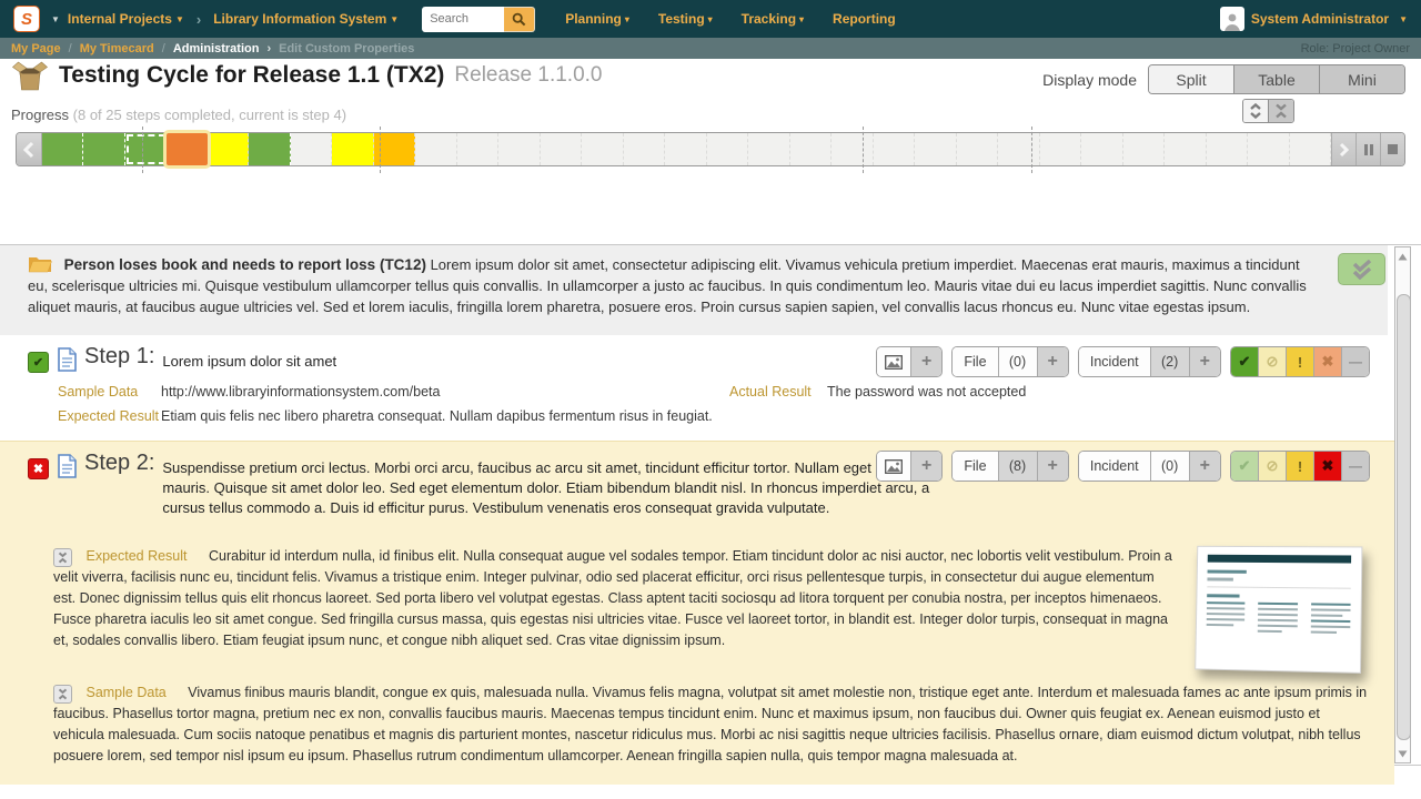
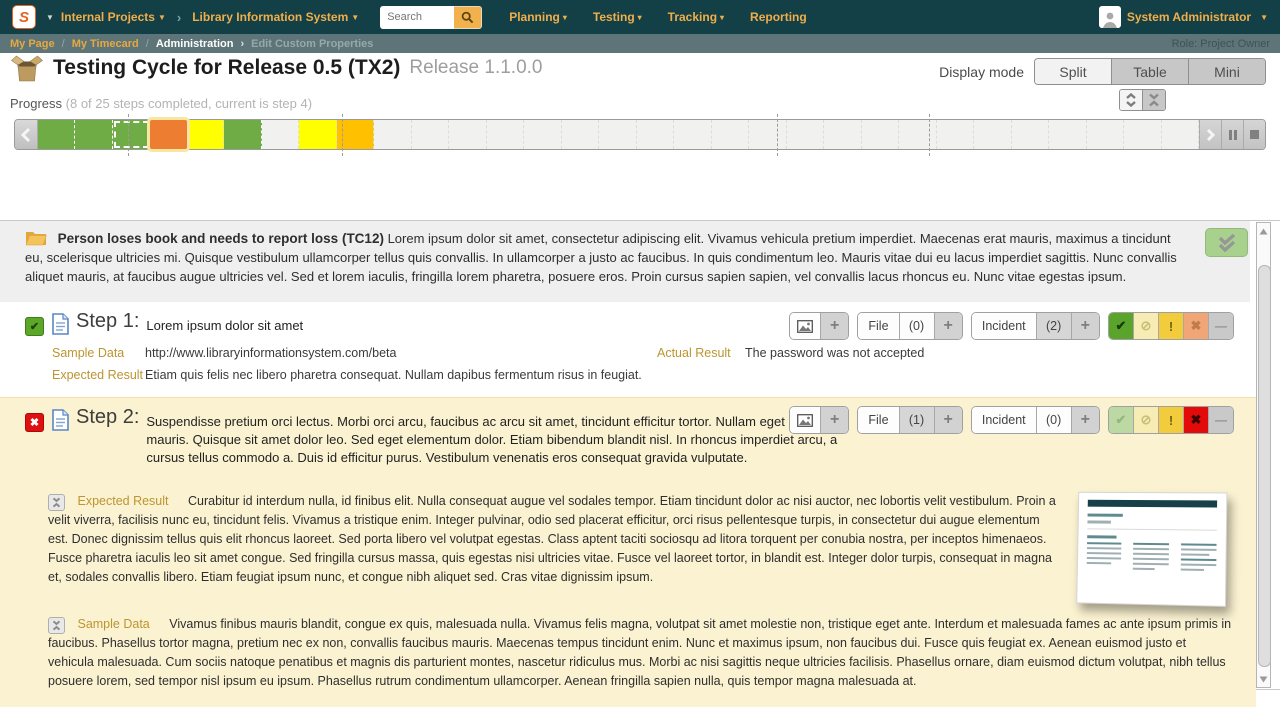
  S
  ▼
  Internal Projects
  ▼
  ›
  Library Information System
  ▼
  Search
  Planning
  ▾
  Testing
  ▾
  Tracking
  ▾
  Reporting
  System Administrator
  ▼
  My Page
  /
  My Timecard
  /
  Administration
  ›
  Edit Custom Properties
  Role: Project Owner
- Testing Cycle for Release 1.1 (TX2)
+ Testing Cycle for Release 0.5 (TX2)
  Release 1.1.0.0
  Display mode
  Split
  Table
  Mini
  Progress (8 of 25 steps completed, current is step 4)
  Person loses book and needs to report loss (TC12) Lorem ipsum dolor sit amet, consectetur adipiscing elit. Vivamus vehicula pretium imperdiet. Maecenas erat mauris, maximus a tincidunt eu, scelerisque ultricies mi. Quisque vestibulum ullamcorper tellus quis convallis. In ullamcorper a justo ac faucibus. In quis condimentum leo. Mauris vitae dui eu lacus imperdiet sagittis. Nunc convallis aliquet mauris, at faucibus augue ultricies vel. Sed et lorem iaculis, fringilla lorem pharetra, posuere eros. Proin cursus sapien sapien, vel convallis lacus rhoncus eu. Nunc vitae egestas ipsum.
  ✔
  Step 1:
  Lorem ipsum dolor sit amet
  +
  File
  (0)
  +
  Incident
  (2)
  +
  ✔
  ⊘
  !
  ✖
  —
  Sample Data
  http://www.libraryinformationsystem.com/beta
  Actual Result
  The password was not accepted
  Expected Result
  Etiam quis felis nec libero pharetra consequat. Nullam dapibus fermentum risus in feugiat.
  ✖
  Step 2:
  Suspendisse pretium orci lectus. Morbi orci arcu, faucibus ac arcu sit amet, tincidunt efficitur tortor. Nullam eget mauris. Quisque sit amet dolor leo. Sed eget elementum dolor. Etiam bibendum blandit nisl. In rhoncus imperdiet arcu, a cursus tellus commodo a. Duis id efficitur purus. Vestibulum venenatis eros consequat gravida vulputate.
  +
  File
- (8)
+ (1)
  +
  Incident
  (0)
  +
  ✔
  ⊘
  !
  ✖
  —
  Expected Result Curabitur id interdum nulla, id finibus elit. Nulla consequat augue vel sodales tempor. Etiam tincidunt dolor ac nisi auctor, nec lobortis velit vestibulum. Proin a velit viverra, facilisis nunc eu, tincidunt felis. Vivamus a tristique enim. Integer pulvinar, odio sed placerat efficitur, orci risus pellentesque turpis, in consectetur dui augue elementum est. Donec dignissim tellus quis elit rhoncus laoreet. Sed porta libero vel volutpat egestas. Class aptent taciti sociosqu ad litora torquent per conubia nostra, per inceptos himenaeos. Fusce pharetra iaculis leo sit amet congue. Sed fringilla cursus massa, quis egestas nisi ultricies vitae. Fusce vel laoreet tortor, in blandit est. Integer dolor turpis, consequat in magna et, sodales convallis libero. Etiam feugiat ipsum nunc, et congue nibh aliquet sed. Cras vitae dignissim ipsum.
- Sample Data Vivamus finibus mauris blandit, congue ex quis, malesuada nulla. Vivamus felis magna, volutpat sit amet molestie non, tristique eget ante. Interdum et malesuada fames ac ante ipsum primis in faucibus. Phasellus tortor magna, pretium nec ex non, convallis faucibus mauris. Maecenas tempus tincidunt enim. Nunc et maximus ipsum, non faucibus dui. Owner quis feugiat ex. Aenean euismod justo et vehicula malesuada. Cum sociis natoque penatibus et magnis dis parturient montes, nascetur ridiculus mus. Morbi ac nisi sagittis neque ultricies facilisis. Phasellus ornare, diam euismod dictum volutpat, nibh tellus posuere lorem, sed tempor nisl ipsum eu ipsum. Phasellus rutrum condimentum ullamcorper. Aenean fringilla sapien nulla, quis tempor magna malesuada at.
+ Sample Data Vivamus finibus mauris blandit, congue ex quis, malesuada nulla. Vivamus felis magna, volutpat sit amet molestie non, tristique eget ante. Interdum et malesuada fames ac ante ipsum primis in faucibus. Phasellus tortor magna, pretium nec ex non, convallis faucibus mauris. Maecenas tempus tincidunt enim. Nunc et maximus ipsum, non faucibus dui. Fusce quis feugiat ex. Aenean euismod justo et vehicula malesuada. Cum sociis natoque penatibus et magnis dis parturient montes, nascetur ridiculus mus. Morbi ac nisi sagittis neque ultricies facilisis. Phasellus ornare, diam euismod dictum volutpat, nibh tellus posuere lorem, sed tempor nisl ipsum eu ipsum. Phasellus rutrum condimentum ullamcorper. Aenean fringilla sapien nulla, quis tempor magna malesuada at.
